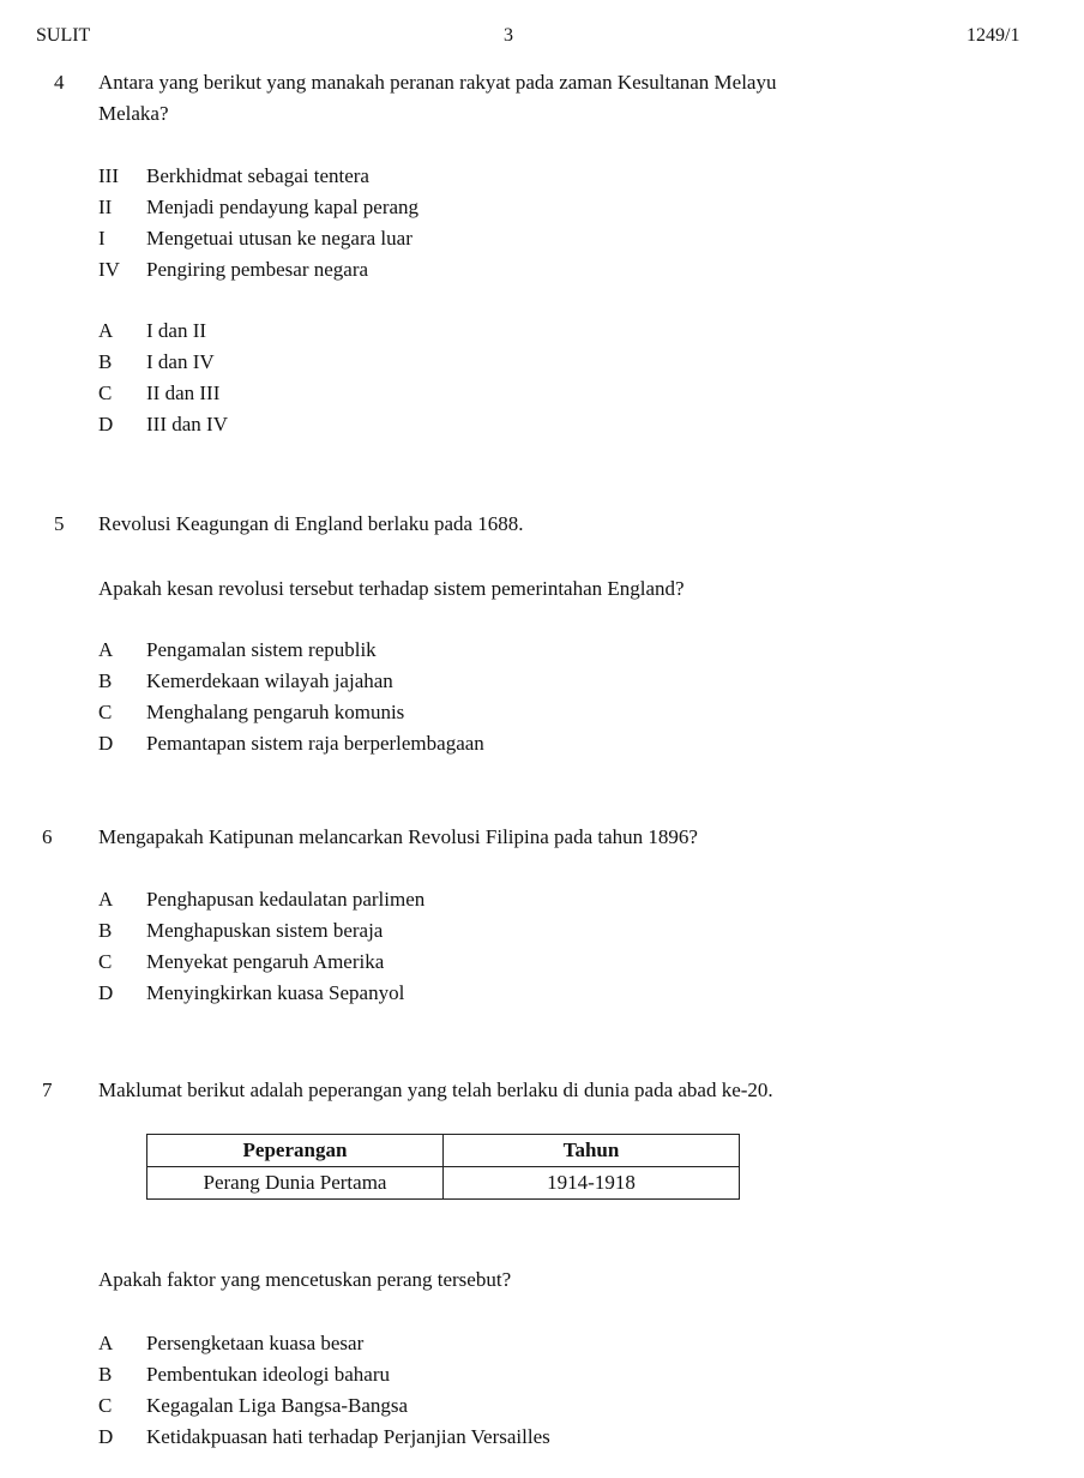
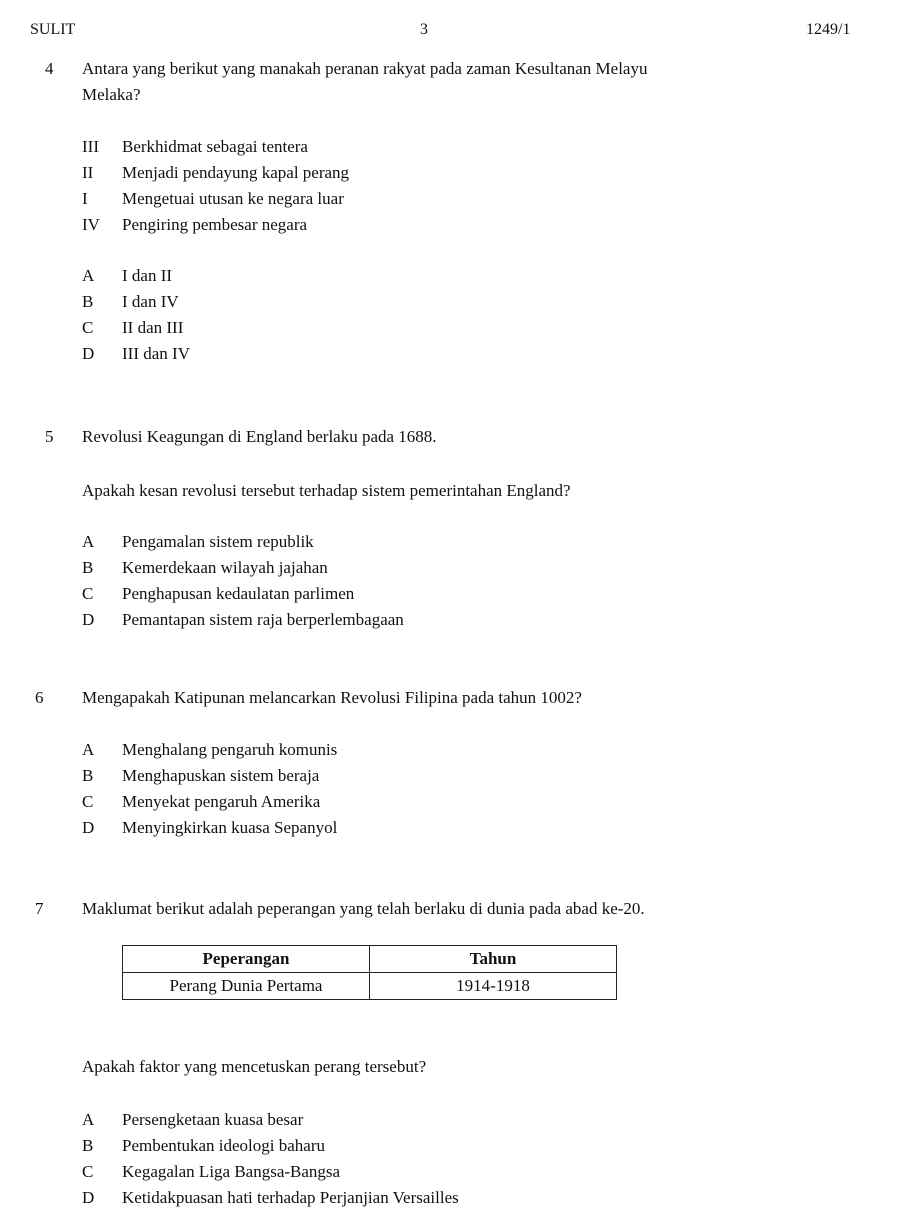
  SULIT
  3
  1249/1
  4
  Antara yang berikut yang manakah peranan rakyat pada zaman Kesultanan Melayu
  Melaka?
  III
  Berkhidmat sebagai tentera
  II
  Menjadi pendayung kapal perang
  I
  Mengetuai utusan ke negara luar
  IV
  Pengiring pembesar negara
  A
  I dan II
  B
  I dan IV
  C
  II dan III
  D
  III dan IV
  5
  Revolusi Keagungan di England berlaku pada 1688.
  Apakah kesan revolusi tersebut terhadap sistem pemerintahan England?
  A
  Pengamalan sistem republik
  B
  Kemerdekaan wilayah jajahan
  C
- Menghalang pengaruh komunis
+ Penghapusan kedaulatan parlimen
  D
  Pemantapan sistem raja berperlembagaan
  6
- Mengapakah Katipunan melancarkan Revolusi Filipina pada tahun 1896?
+ Mengapakah Katipunan melancarkan Revolusi Filipina pada tahun 1002?
  A
- Penghapusan kedaulatan parlimen
+ Menghalang pengaruh komunis
  B
  Menghapuskan sistem beraja
  C
  Menyekat pengaruh Amerika
  D
  Menyingkirkan kuasa Sepanyol
  7
  Maklumat berikut adalah peperangan yang telah berlaku di dunia pada abad ke-20.
  Peperangan	Tahun
  Perang Dunia Pertama	1914-1918
  Apakah faktor yang mencetuskan perang tersebut?
  A
  Persengketaan kuasa besar
  B
  Pembentukan ideologi baharu
  C
  Kegagalan Liga Bangsa-Bangsa
  D
  Ketidakpuasan hati terhadap Perjanjian Versailles
